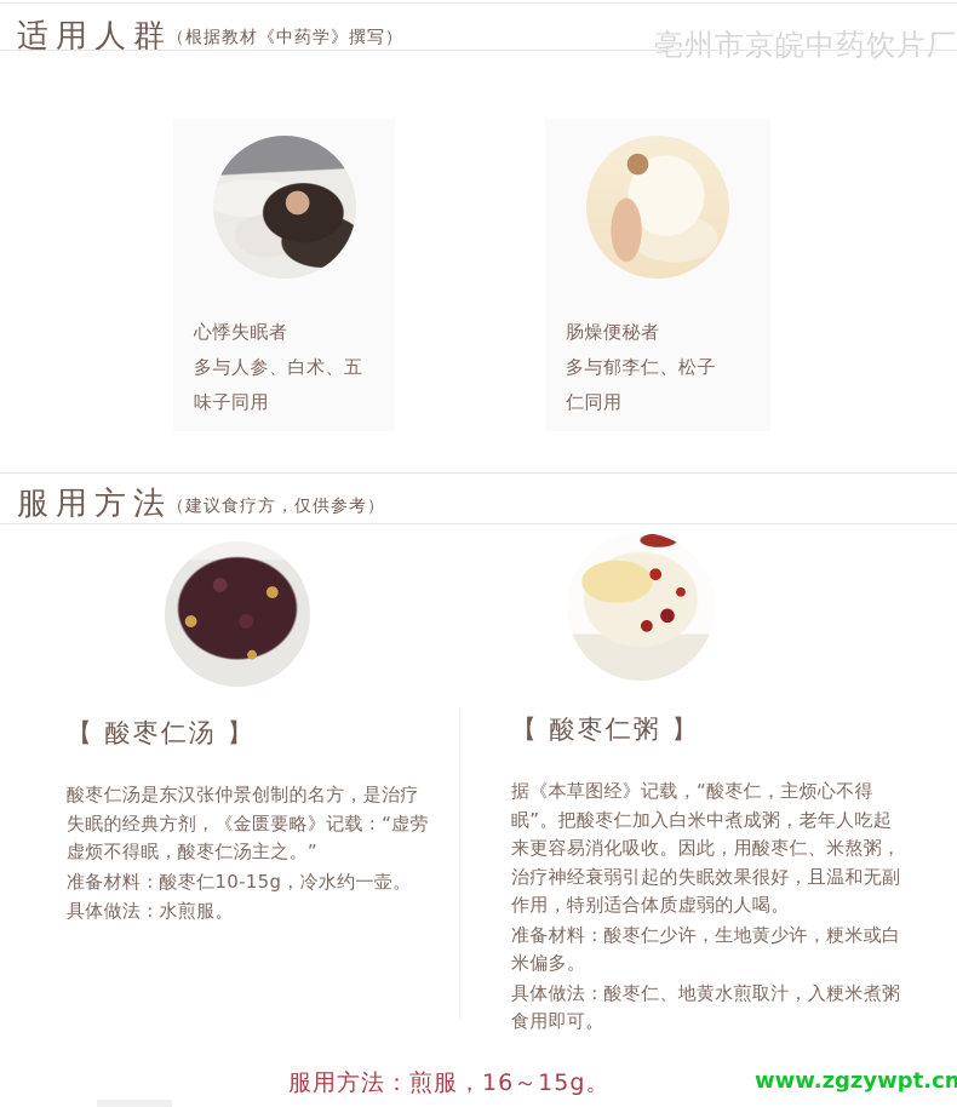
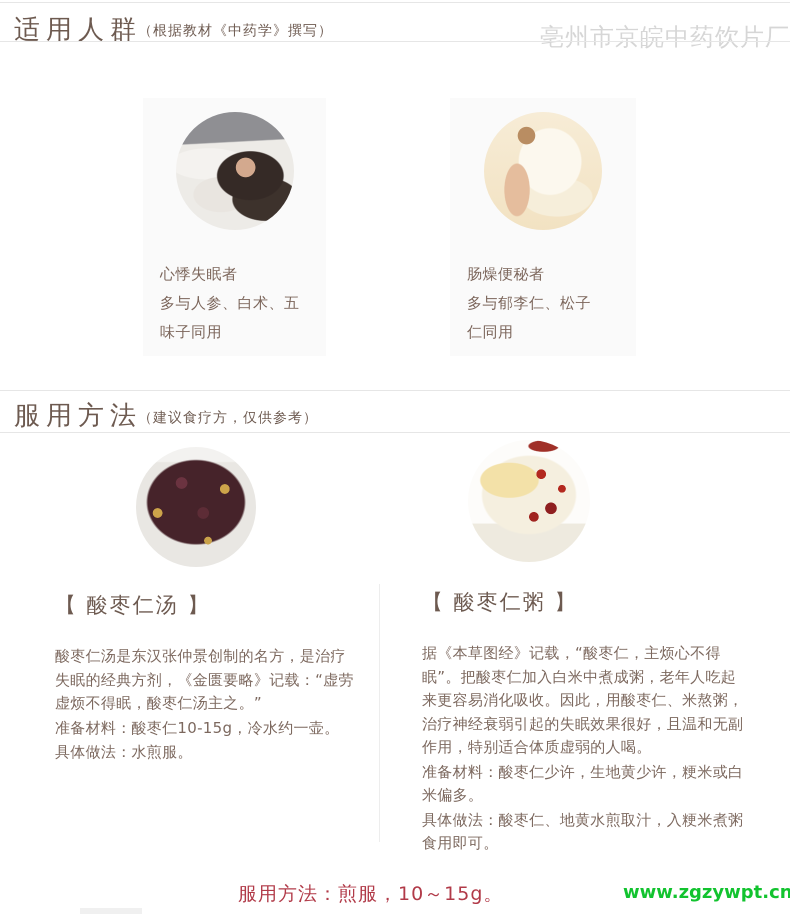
  适用人群
  （根据教材《中药学》撰写）
  亳州市京皖中药饮片厂
  心悸失眠者 多与人参、白术、五
  味子同用
  肠燥便秘者 多与郁李仁、松子
  仁同用
  服用方法
  （建议食疗方，仅供参考）
  【 酸枣仁汤 】
  酸枣仁汤是东汉张仲景创制的名方，是治疗失眠的经典方剂，《金匮要略》记载：“虚劳虚烦不得眠，酸枣仁汤主之。”
  准备材料：酸枣仁10-15g，冷水约一壶。
  具体做法：水煎服。
  【 酸枣仁粥 】
  据《本草图经》记载，“酸枣仁，主烦心不得眠”。把酸枣仁加入白米中煮成粥，老年人吃起来更容易消化吸收。因此，用酸枣仁、米熬粥，治疗神经衰弱引起的失眠效果很好，且温和无副作用，特别适合体质虚弱的人喝。
  准备材料：酸枣仁少许，生地黄少许，粳米或白米偏多。
  具体做法：酸枣仁、地黄水煎取汁，入粳米煮粥食用即可。
- 服用方法：煎服，16～15g。
+ 服用方法：煎服，10～15g。
  www.zgzywpt.cn
